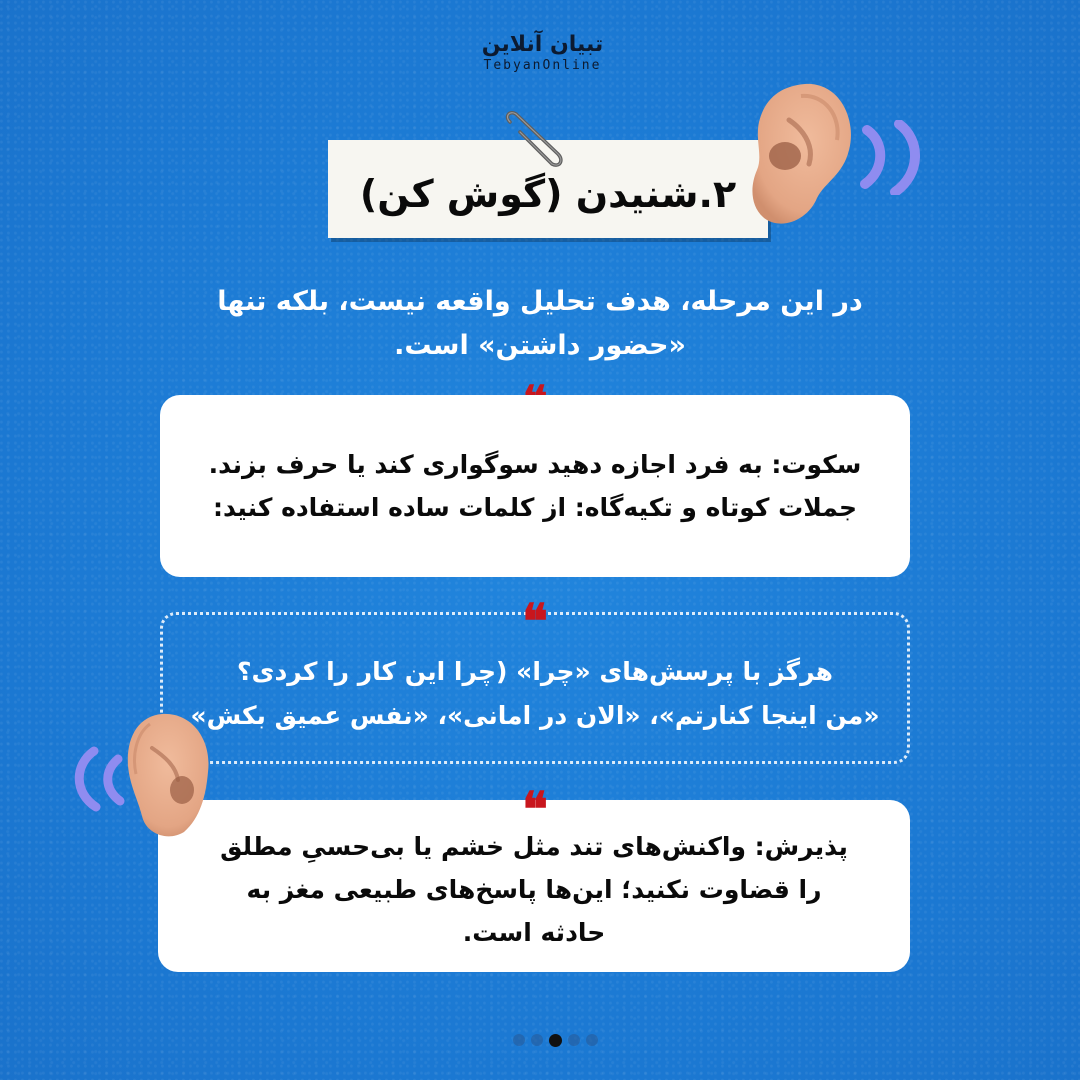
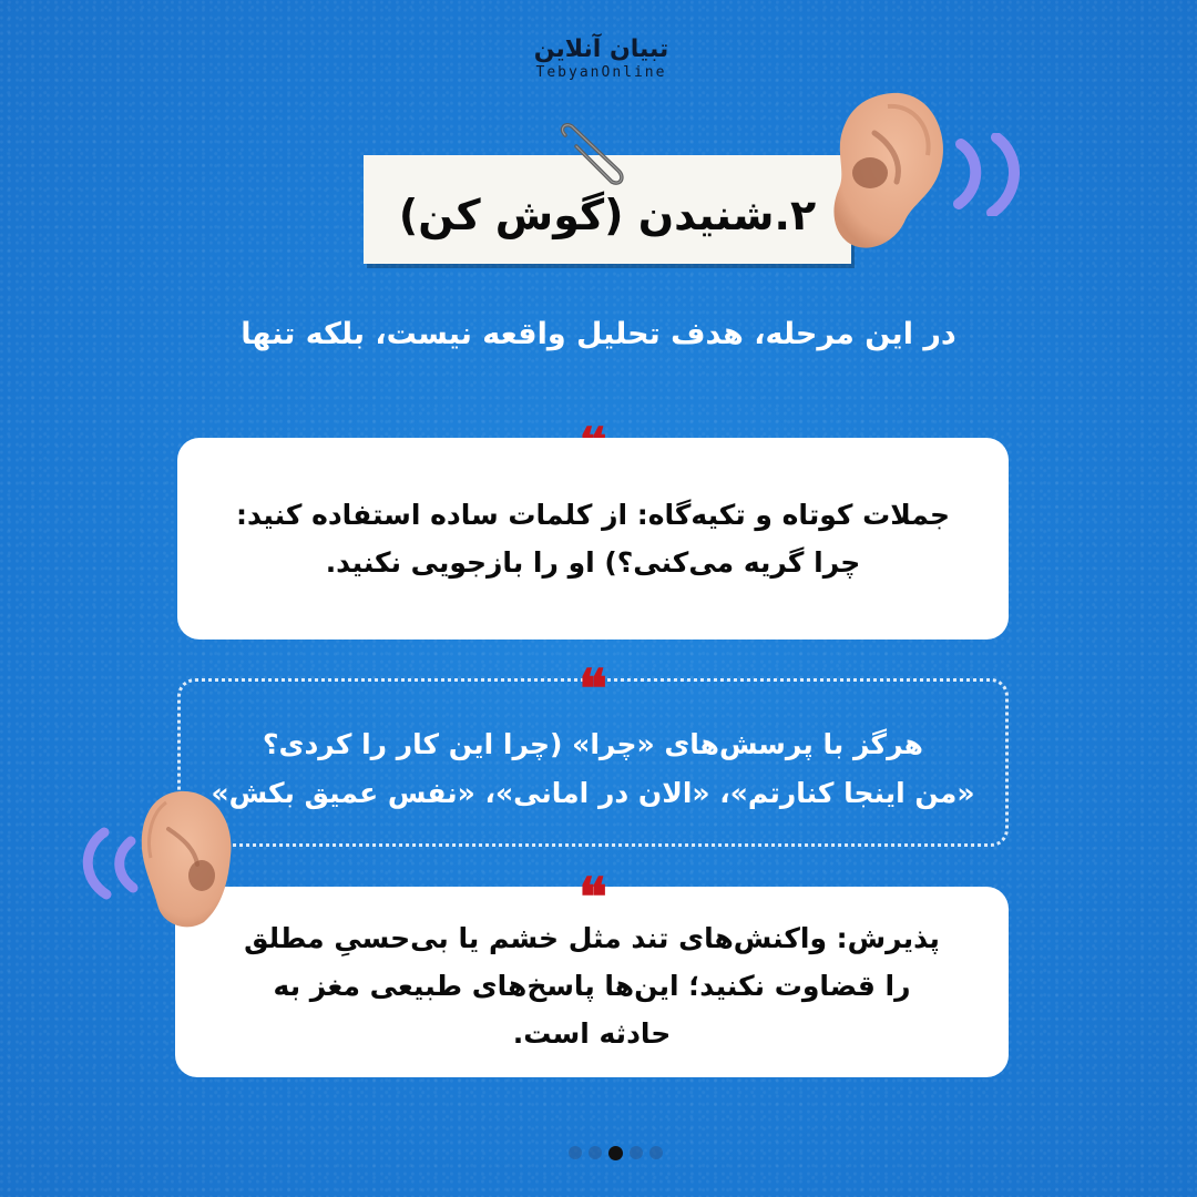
  تبیان آنلاین
  TebyanOnline
  ۲.شنیدن (گوش کن)
  در این مرحله، هدف تحلیل واقعه نیست، بلکه تنها
- «حضور داشتن» است.
- سکوت: به فرد اجازه دهید سوگواری کند یا حرف بزند.
  جملات کوتاه و تکیه‌گاه: از کلمات ساده استفاده کنید:
+ چرا گریه می‌کنی؟) او را بازجویی نکنید.
  هرگز با پرسش‌های «چرا» (چرا این کار را کردی؟
  «من اینجا کنارتم»، «الان در امانی»، «نفس عمیق بکش»
  ❝
  پذیرش: واکنش‌های تند مثل خشم یا بی‌حسیِ مطلق
  را قضاوت نکنید؛ این‌ها پاسخ‌های طبیعی مغز به
  حادثه است.
  ❝
